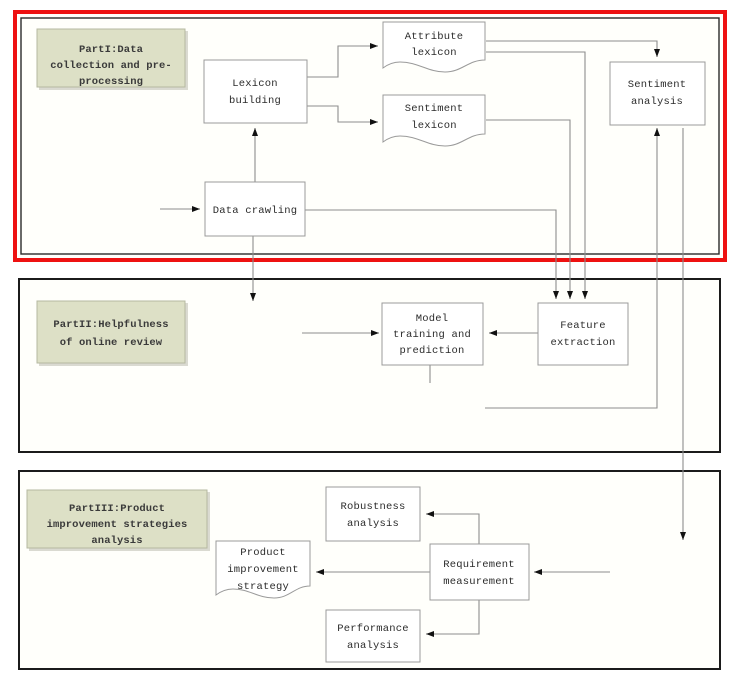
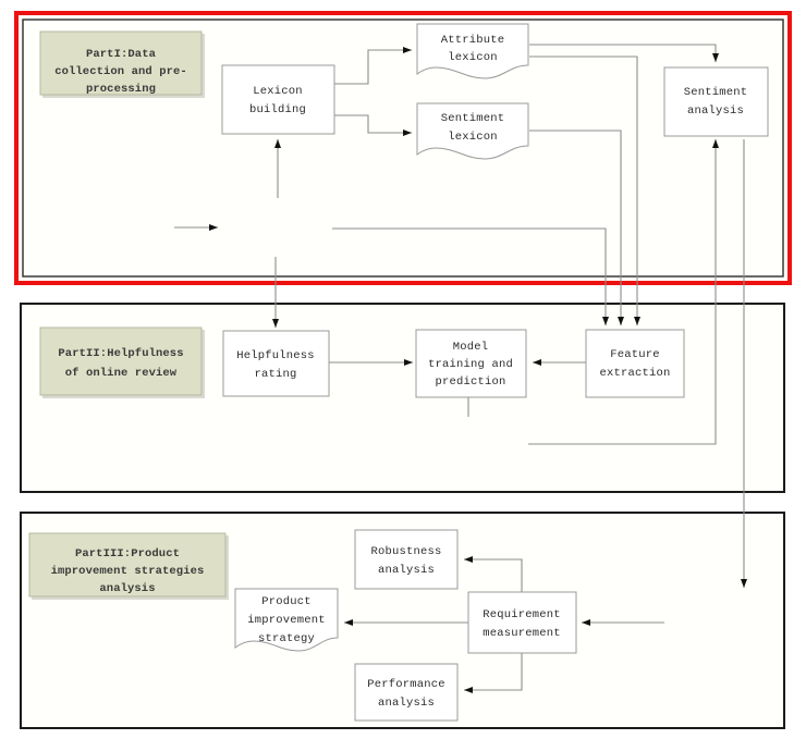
  PartI:Data
  collection and pre-
  processing
  PartII:Helpfulness
  of online review
  PartIII:Product
  improvement strategies
  analysis
- Data crawling
  Lexicon
  building
  Attribute
  lexicon
  Sentiment
  lexicon
  Sentiment
  analysis
+ Helpfulness
+ rating
  Model
  training and
  prediction
  Feature
  extraction
  Robustness
  analysis
  Performance
  analysis
  Requirement
  measurement
  Product
  improvement
  strategy
